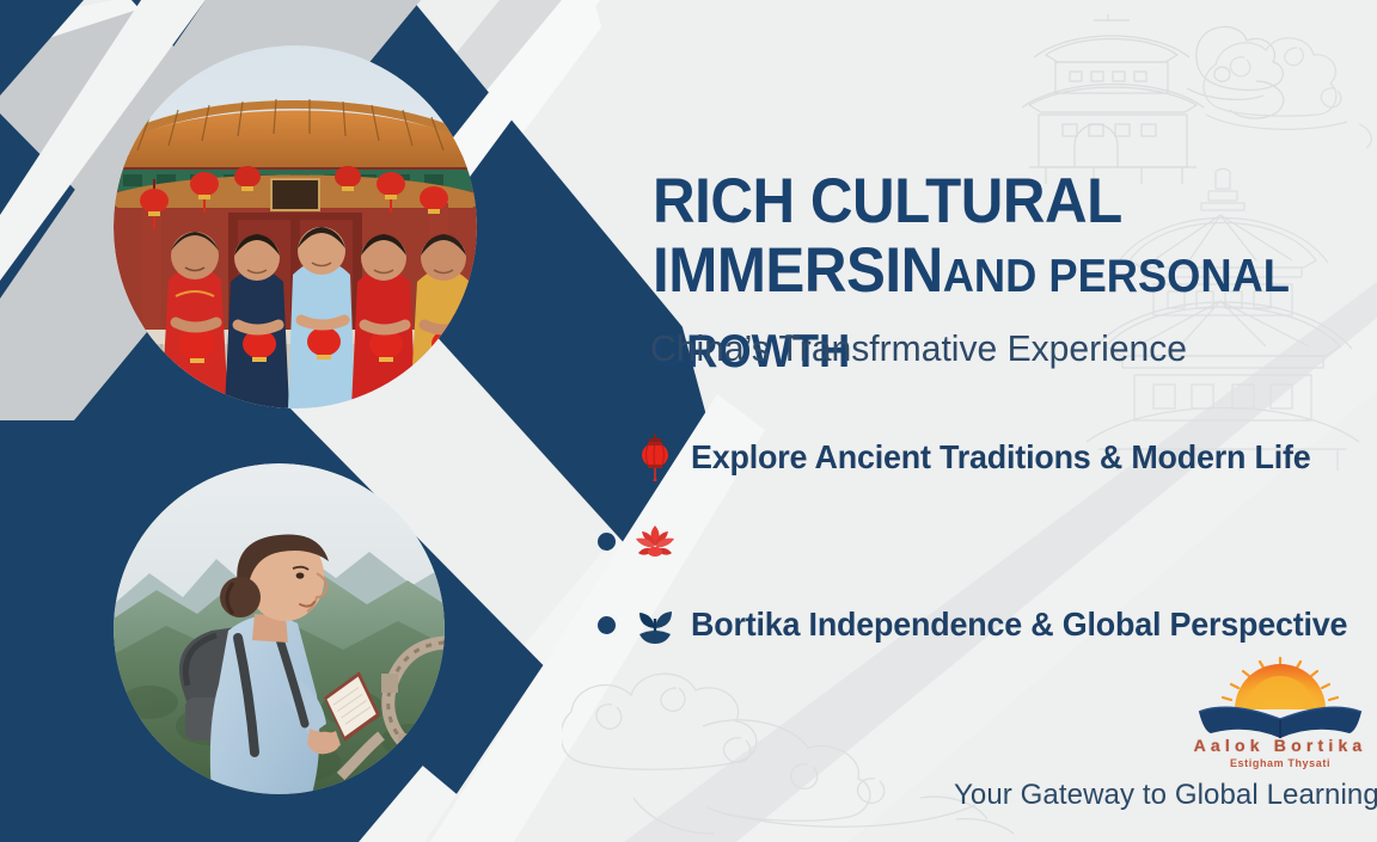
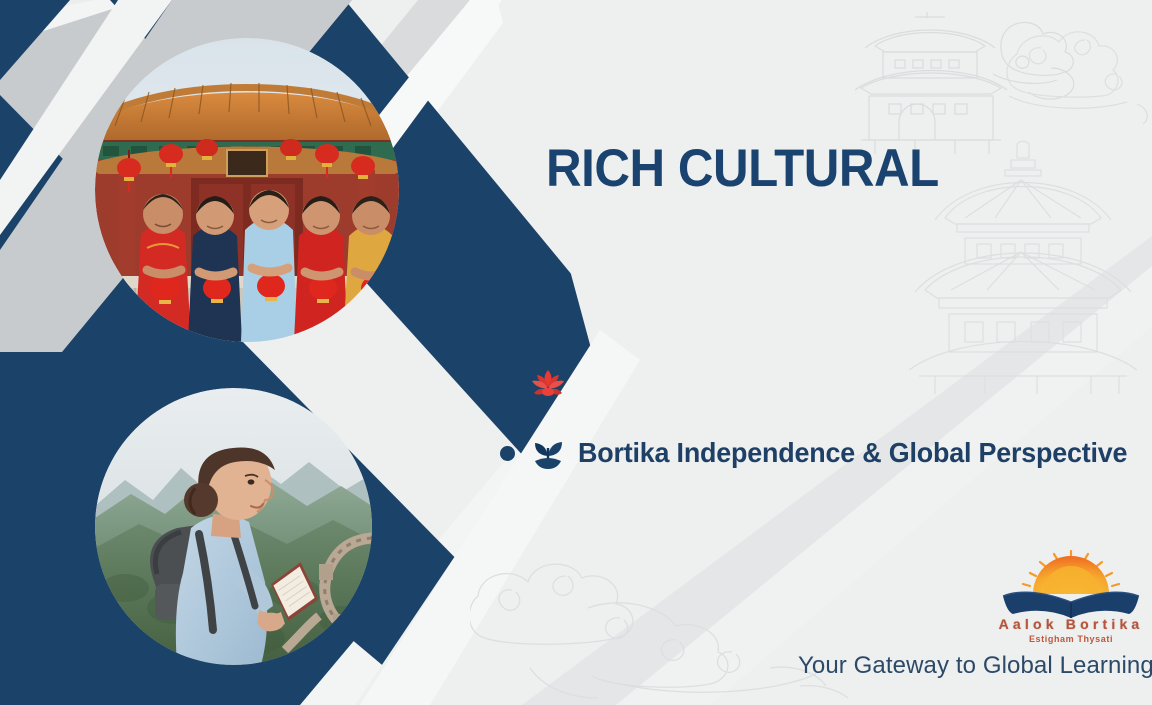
  RICH CULTURAL
- IMMERSINAND PERSONAL GROWTH
- China’s Transfrmative Experience
- Explore Ancient Traditions & Modern Life
  Bortika Independence & Global Perspective
  Aalok Bortika
  Estigham Thysati
  Your Gateway to Global Learning
